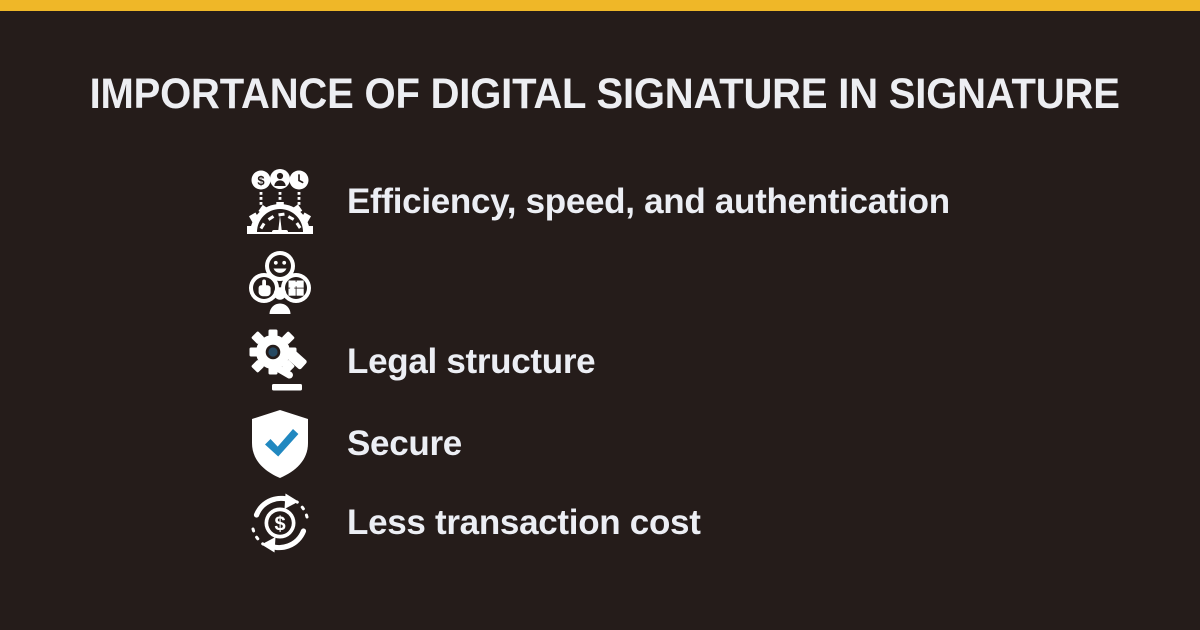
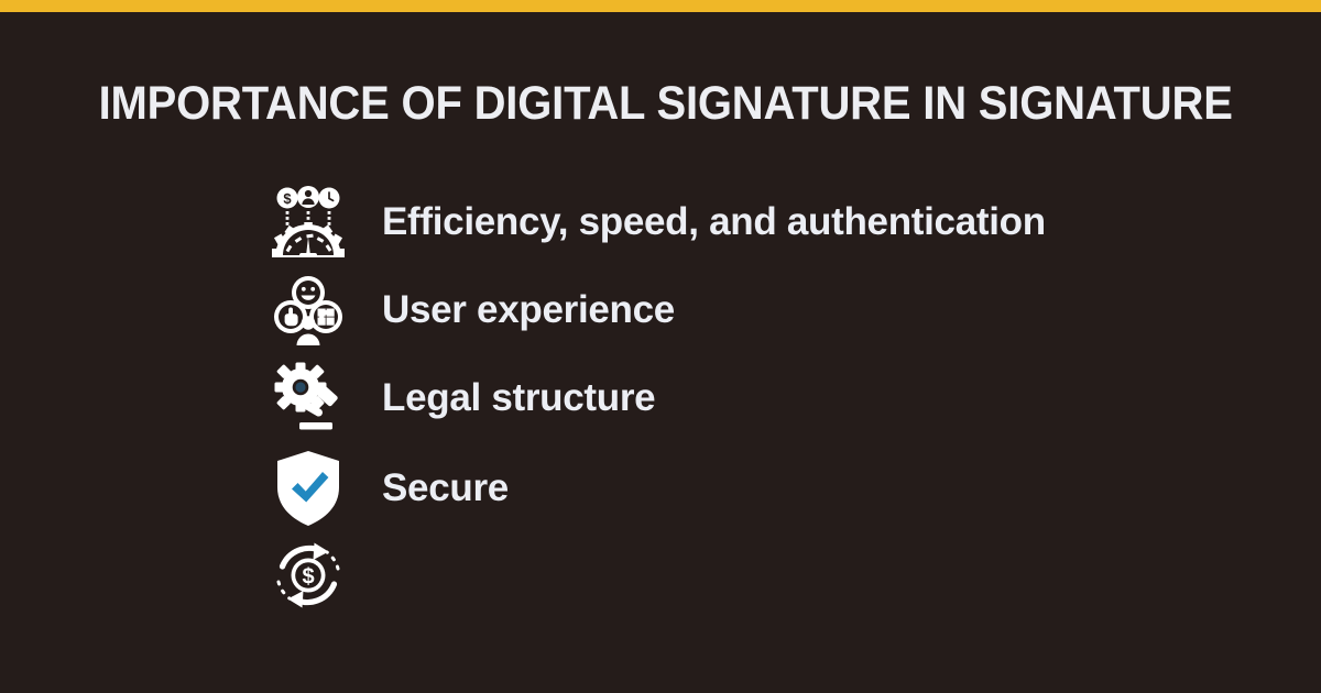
  IMPORTANCE OF DIGITAL SIGNATURE IN SIGNATURE
  $
  Efficiency, speed, and authentication
+ User experience
  Legal structure
  Secure
  $
- Less transaction cost
